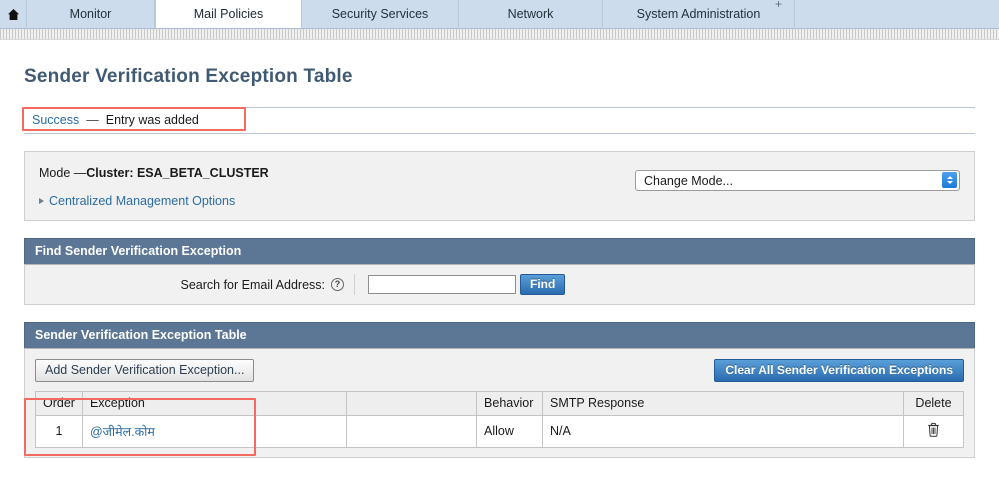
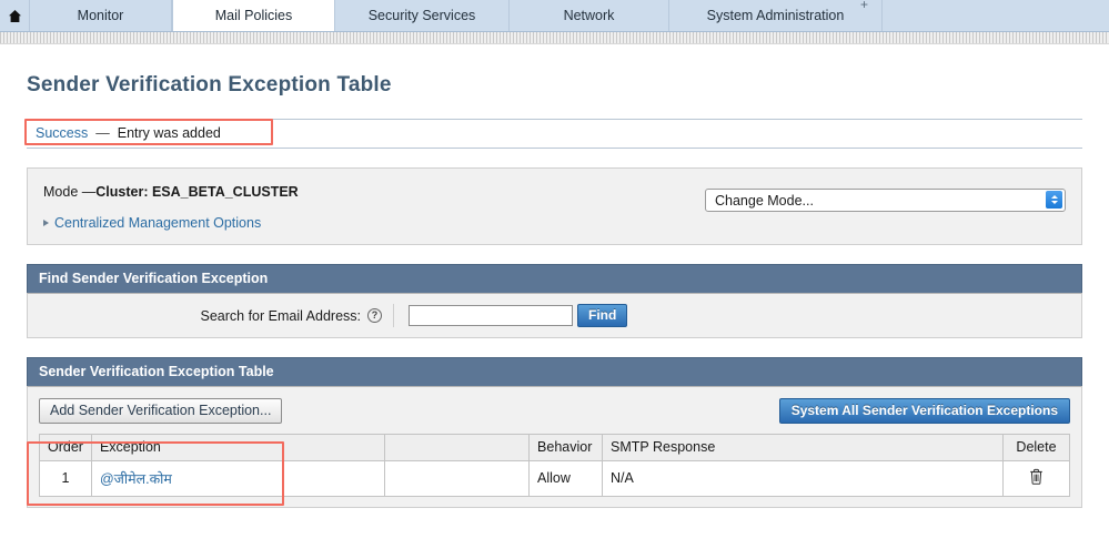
  Monitor
  Mail Policies
  Security Services
  Network
  System Administration
  +
  Sender Verification Exception Table
  Success — Entry was added
  Mode —Cluster: ESA_BETA_CLUSTER
  Centralized Management Options
  Change Mode...
  Find Sender Verification Exception
  Search for Email Address:
  ?
  Find
  Sender Verification Exception Table
  Add Sender Verification Exception...
- Clear All Sender Verification Exceptions
+ System All Sender Verification Exceptions
  Order	Exception		Behavior	SMTP Response	Delete
  1	@जीमेल.कोम		Allow	N/A
